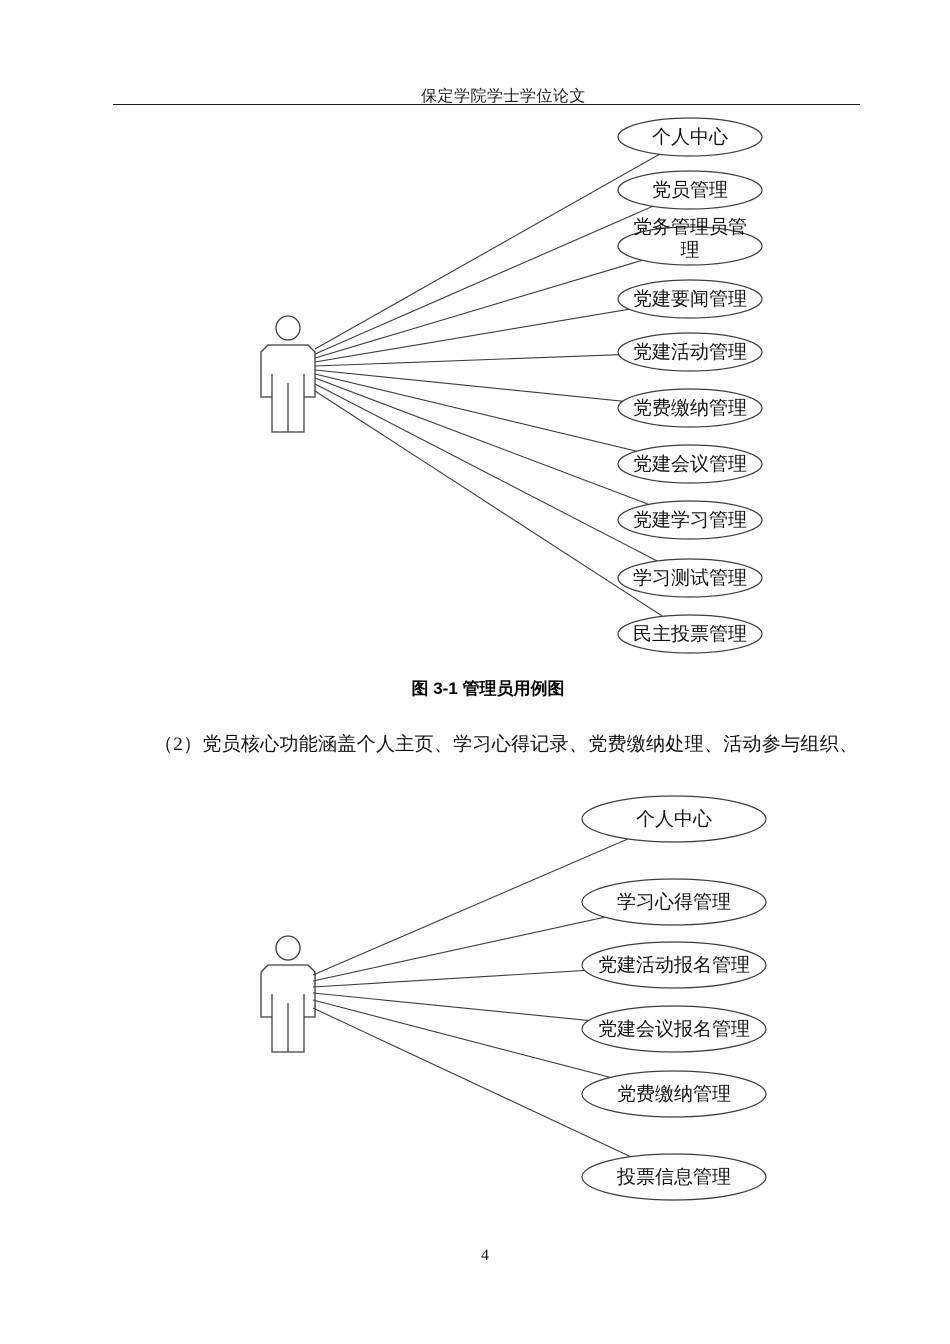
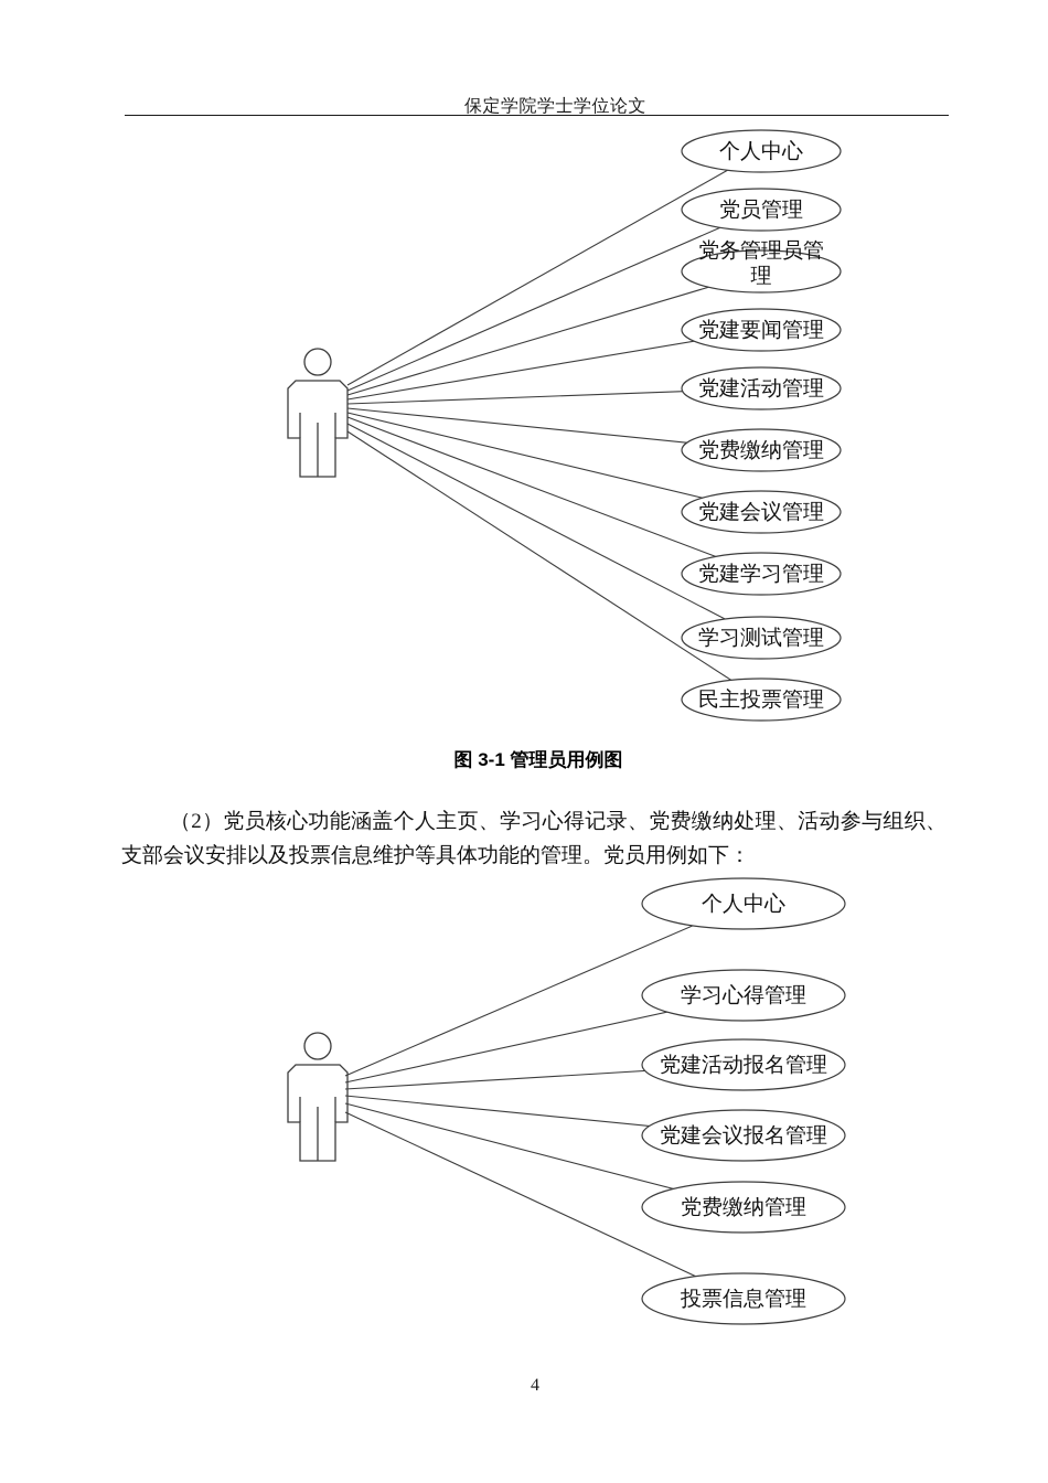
  保定学院学士学位论文
  个人中心
  党员管理
  党务管理员管理
  党建要闻管理
  党建活动管理
  党费缴纳管理
  党建会议管理
  党建学习管理
  学习测试管理
  民主投票管理
  图 3-1 管理员用例图
  （2）党员核心功能涵盖个人主页、学习心得记录、党费缴纳处理、活动参与组织、
+ 支部会议安排以及投票信息维护等具体功能的管理。党员用例如下：
  个人中心
  学习心得管理
  党建活动报名管理
  党建会议报名管理
  党费缴纳管理
  投票信息管理
  4
